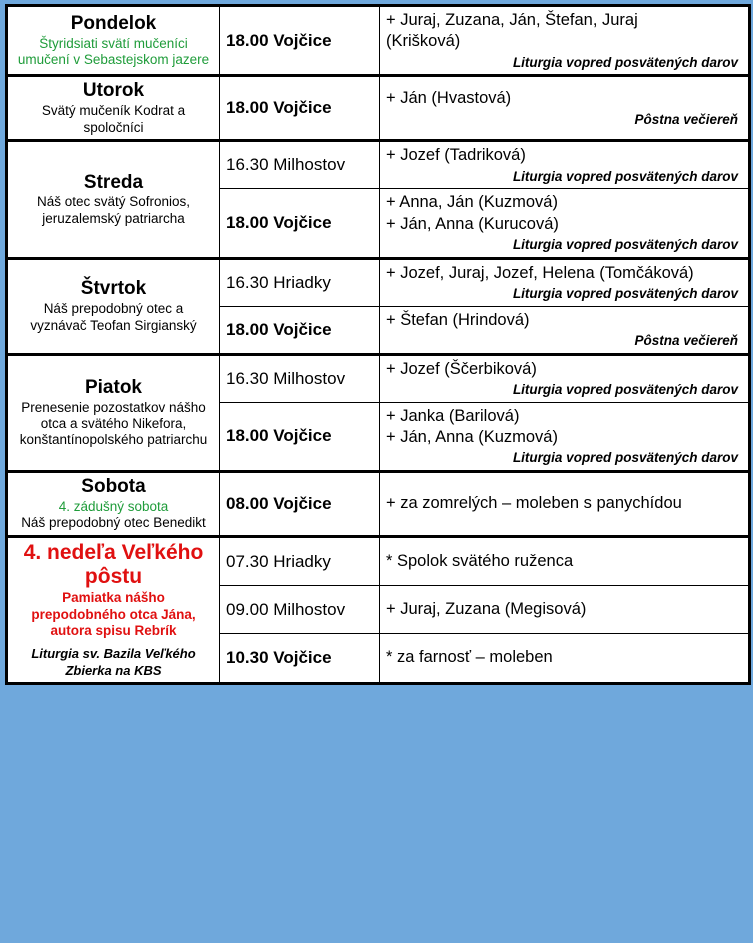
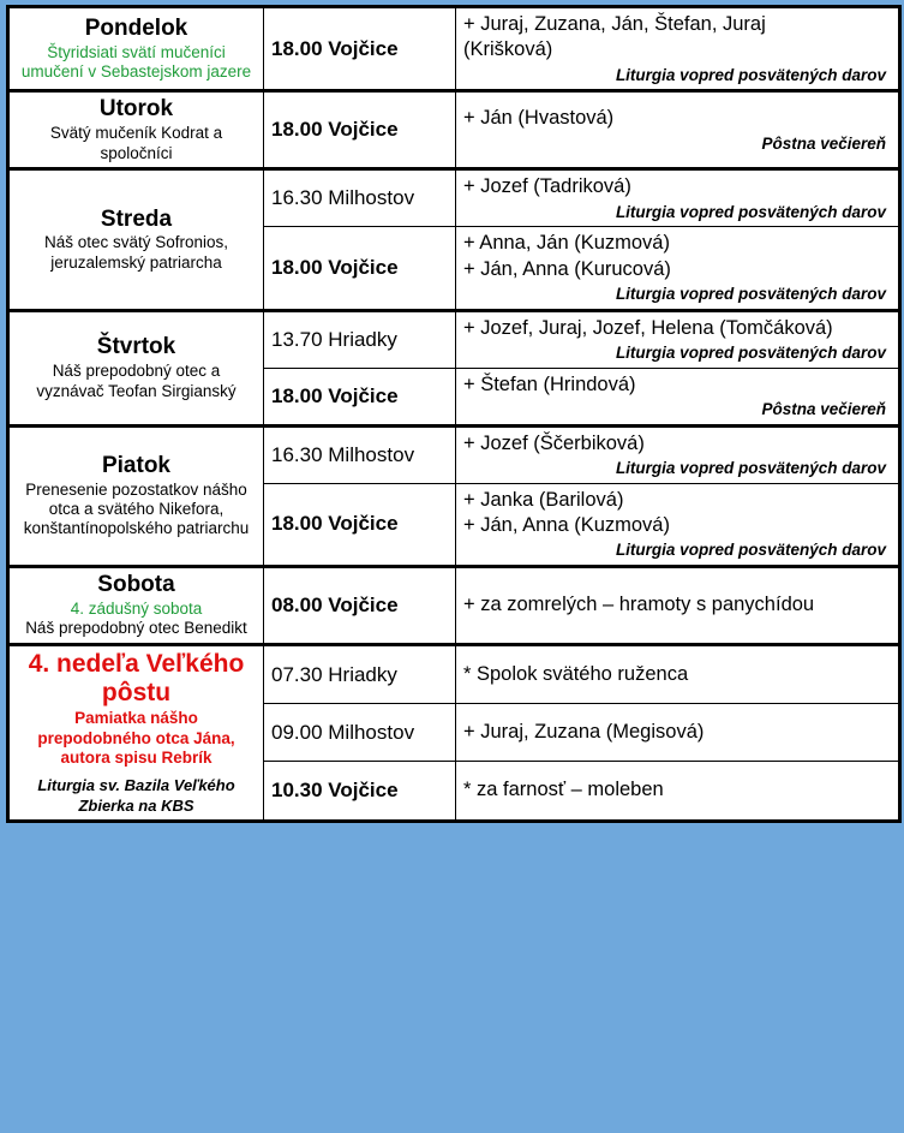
  PondelokŠtyridsiati svätí mučeníci umučení v Sebastejskom jazere	18.00 Vojčice	+ Juraj, Zuzana, Ján, Štefan, Juraj(Krišková)Liturgia vopred posvätených darov
  UtorokSvätý mučeník Kodrat a spoločníci	18.00 Vojčice	+ Ján (Hvastová)Pôstna večiereň
  StredaNáš otec svätý Sofronios, jeruzalemský patriarcha	16.30 Milhostov	+ Jozef (Tadriková)Liturgia vopred posvätených darov
  18.00 Vojčice	+ Anna, Ján (Kuzmová)+ Ján, Anna (Kurucová)Liturgia vopred posvätených darov
- ŠtvrtokNáš prepodobný otec a vyznávač Teofan Sirgianský	16.30 Hriadky	+ Jozef, Juraj, Jozef, Helena (Tomčáková)Liturgia vopred posvätených darov
+ ŠtvrtokNáš prepodobný otec a vyznávač Teofan Sirgianský	13.70 Hriadky	+ Jozef, Juraj, Jozef, Helena (Tomčáková)Liturgia vopred posvätených darov
  18.00 Vojčice	+ Štefan (Hrindová)Pôstna večiereň
  PiatokPrenesenie pozostatkov nášho otca a svätého Nikefora, konštantínopolského patriarchu	16.30 Milhostov	+ Jozef (Ščerbiková)Liturgia vopred posvätených darov
  18.00 Vojčice	+ Janka (Barilová)+ Ján, Anna (Kuzmová)Liturgia vopred posvätených darov
- Sobota4. zádušný sobotaNáš prepodobný otec Benedikt	08.00 Vojčice	+ za zomrelých – moleben s panychídou
+ Sobota4. zádušný sobotaNáš prepodobný otec Benedikt	08.00 Vojčice	+ za zomrelých – hramoty s panychídou
  4. nedeľa Veľkého pôstuPamiatka nášho prepodobného otca Jána, autora spisu RebríkLiturgia sv. Bazila Veľkého Zbierka na KBS	07.30 Hriadky	* Spolok svätého ruženca
  09.00 Milhostov	+ Juraj, Zuzana (Megisová)
  10.30 Vojčice	* za farnosť – moleben
